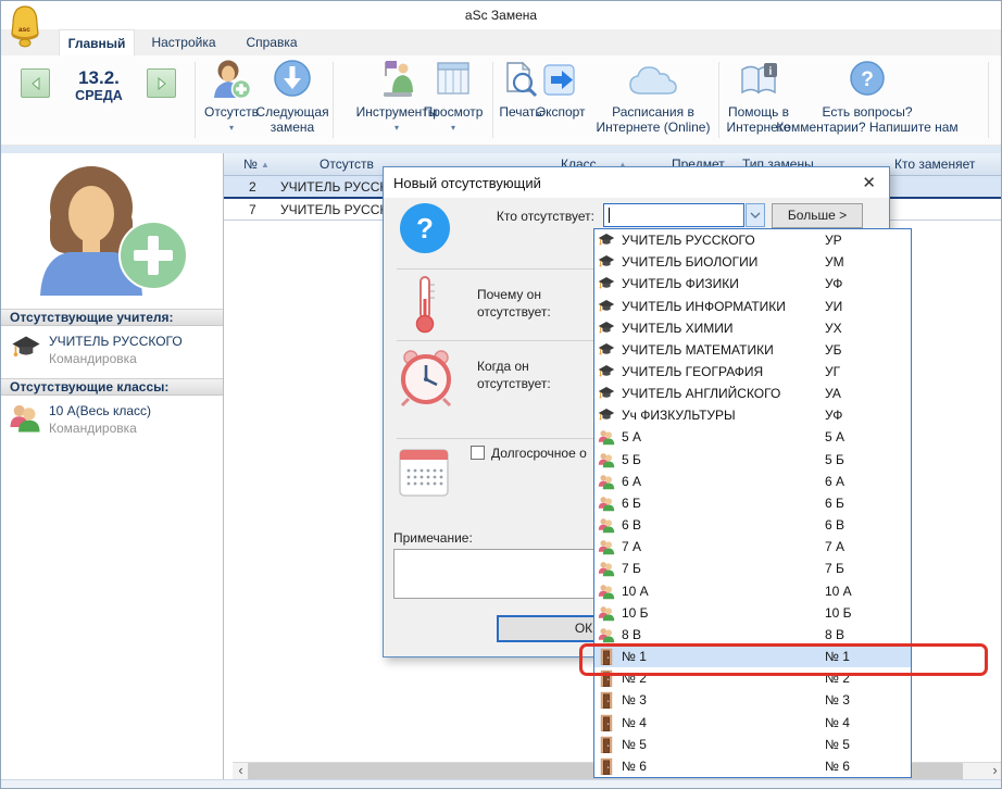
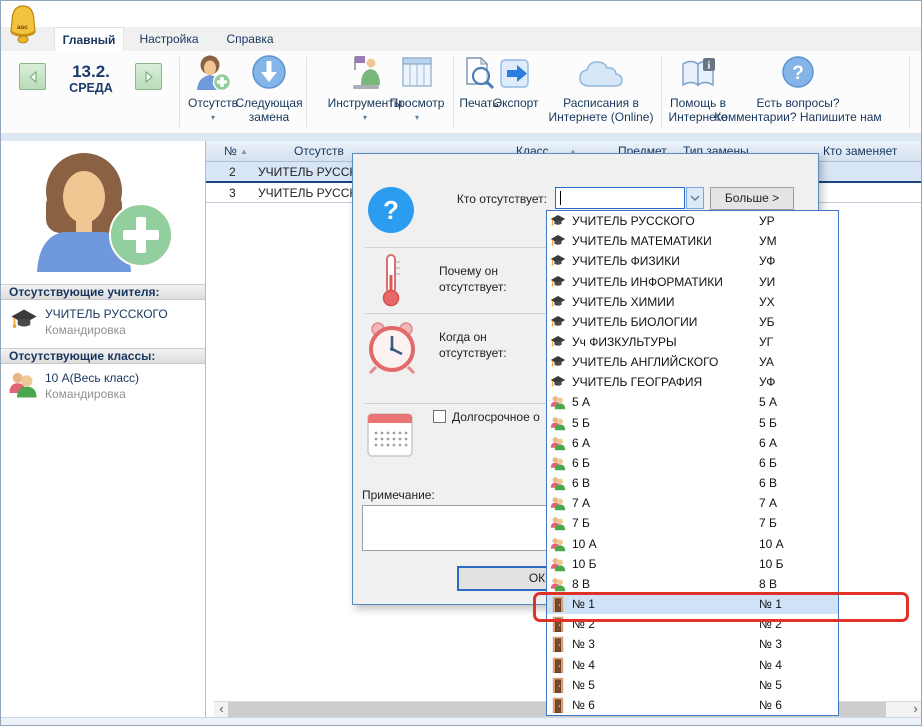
- aSc Замена
  Главный
  Настройка
  Справка
  13.2.
  СРЕДА
  Отсутств
  ▾
  Следующая
  замена
  Инструменты
  ▾
  Просмотр
  ▾
  Печать
  Экспорт
  Расписания в
  Интернете (Online)
  i
  Помощь в
  Интернете
  ?
  Есть вопросы?
  Комментарии? Напишите нам
  Отсутствующие учителя:
  УЧИТЕЛЬ РУССКОГО
  Командировка
  Отсутствующие классы:
  10 А(Весь класс)
  Командировка
  №
  ▲
  Отсутств
  Класс
  ▲
  Предмет
  Тип замены
  Кто заменяет
  2
  УЧИТЕЛЬ РУСС
- 7
+ 3
  УЧИТЕЛЬ РУСС
  ‹
  ›
- Новый отсутствующий
- ✕
  ?
  Кто отсутствует:
  Больше >
  Почему он
  отсутствует:
  Когда он
  отсутствует:
  Долгосрочное о
  Примечание:
  ОК
  УЧИТЕЛЬ РУССКОГО
  УР
- УЧИТЕЛЬ БИОЛОГИИ
+ УЧИТЕЛЬ МАТЕМАТИКИ
  УМ
  УЧИТЕЛЬ ФИЗИКИ
  УФ
  УЧИТЕЛЬ ИНФОРМАТИКИ
  УИ
  УЧИТЕЛЬ ХИМИИ
  УХ
- УЧИТЕЛЬ МАТЕМАТИКИ
+ УЧИТЕЛЬ БИОЛОГИИ
  УБ
- УЧИТЕЛЬ ГЕОГРАФИЯ
+ Уч ФИЗКУЛЬТУРЫ
  УГ
  УЧИТЕЛЬ АНГЛИЙСКОГО
  УА
- Уч ФИЗКУЛЬТУРЫ
+ УЧИТЕЛЬ ГЕОГРАФИЯ
  УФ
  5 А
  5 А
  5 Б
  5 Б
  6 А
  6 А
  6 Б
  6 Б
  6 В
  6 В
  7 А
  7 А
  7 Б
  7 Б
  10 А
  10 А
  10 Б
  10 Б
  8 В
  8 В
  № 1
  № 1
  № 2
  № 2
  № 3
  № 3
  № 4
  № 4
  № 5
  № 5
  № 6
  № 6
